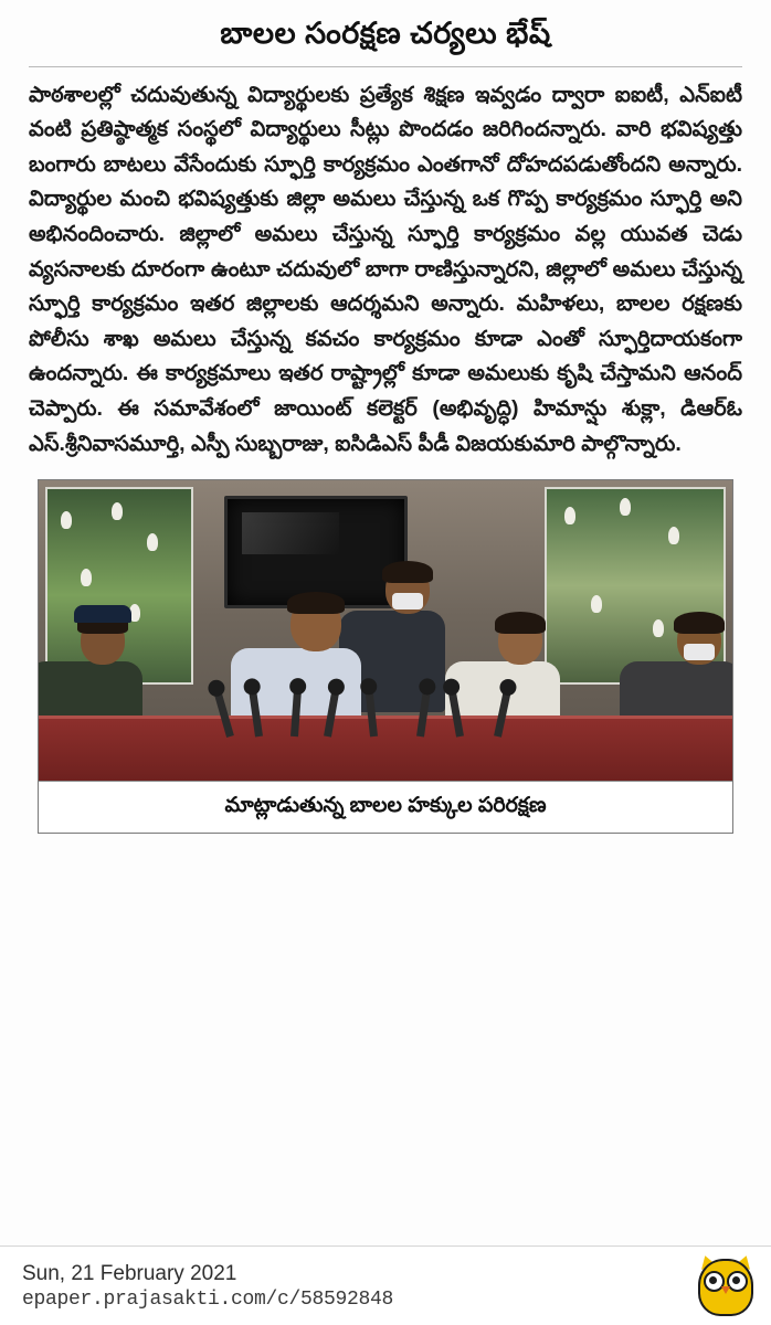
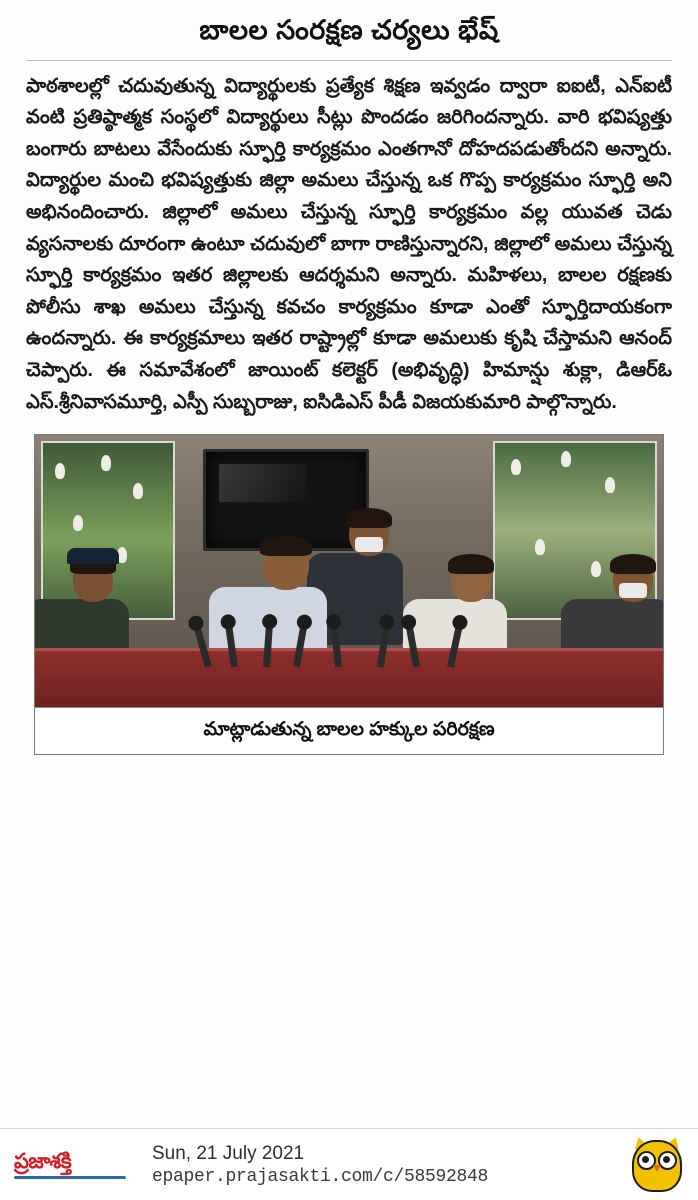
  బాలల సంరక్షణ చర్యలు భేష్
  పాఠశాలల్లో చదువుతున్న విద్యార్థులకు ప్రత్యేక శిక్షణ ఇవ్వడం ద్వారా ఐఐటీ, ఎన్ఐటీ వంటి ప్రతిష్ఠాత్మక సంస్థలో విద్యార్థులు సీట్లు పొందడం జరిగిందన్నారు. వారి భవిష్యత్తు బంగారు బాటలు వేసేందుకు స్ఫూర్తి కార్యక్రమం ఎంతగానో దోహదపడుతోందని అన్నారు. విద్యార్థుల మంచి భవిష్యత్తుకు జిల్లా అమలు చేస్తున్న ఒక గొప్ప కార్యక్రమం స్ఫూర్తి అని అభినందించారు. జిల్లాలో అమలు చేస్తున్న స్ఫూర్తి కార్యక్రమం వల్ల యువత చెడు వ్యసనాలకు దూరంగా ఉంటూ చదువులో బాగా రాణిస్తున్నారని, జిల్లాలో అమలు చేస్తున్న స్ఫూర్తి కార్యక్రమం ఇతర జిల్లాలకు ఆదర్శమని అన్నారు. మహిళలు, బాలల రక్షణకు పోలీసు శాఖ అమలు చేస్తున్న కవచం కార్యక్రమం కూడా ఎంతో స్ఫూర్తిదాయకంగా ఉందన్నారు. ఈ కార్యక్రమాలు ఇతర రాష్ట్రాల్లో కూడా అమలుకు కృషి చేస్తామని ఆనంద్ చెప్పారు. ఈ సమావేశంలో జాయింట్ కలెక్టర్ (అభివృద్ధి) హిమాన్షు శుక్లా, డిఆర్ఓ ఎస్.శ్రీనివాసమూర్తి, ఎస్పీ సుబ్బరాజు, ఐసిడిఎస్ పీడీ విజయకుమారి పాల్గొన్నారు.
  మాట్లాడుతున్న బాలల హక్కుల పరిరక్షణ
+ ప్రజాశక్తి
- Sun, 21 February 2021
+ Sun, 21 July 2021
  epaper.prajasakti.com/c/58592848
